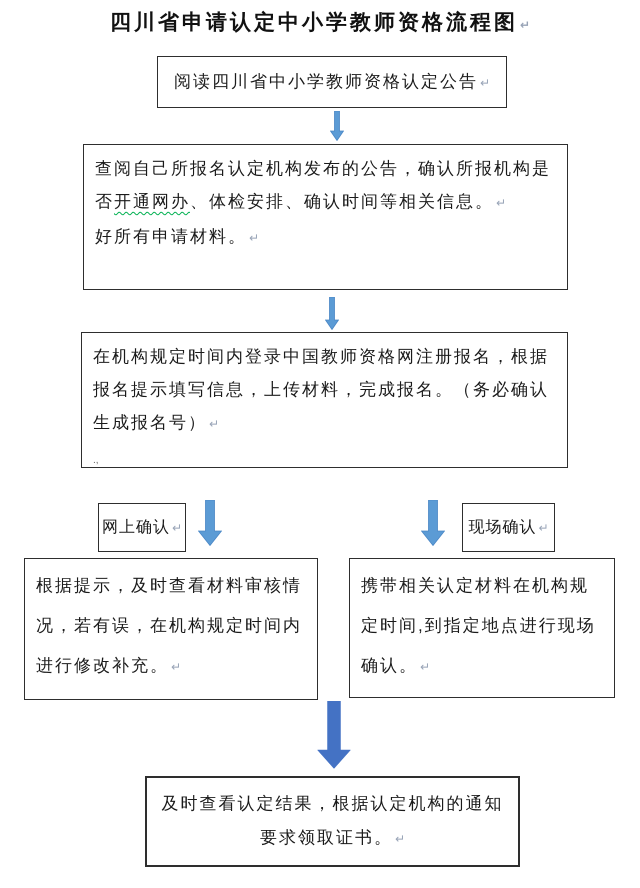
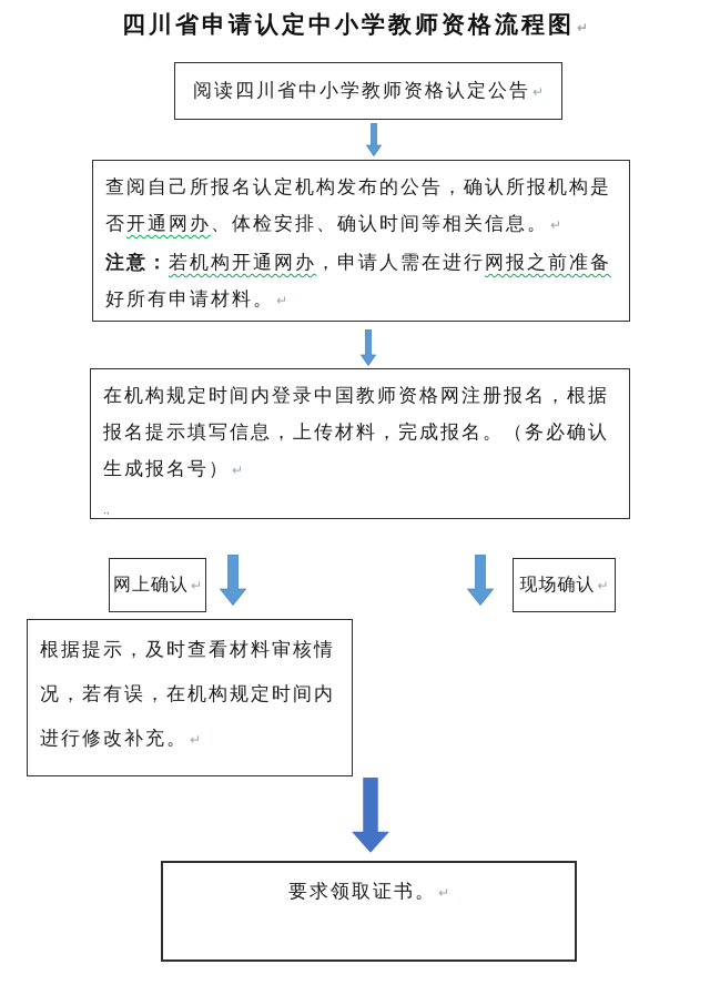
  四川省申请认定中小学教师资格流程图 ↵
  阅读四川省中小学教师资格认定公告 ↵
  查阅自己所报名认定机构发布的公告，确认所报机构是
  否开通网办、体检安排、确认时间等相关信息。 ↵
+ 注意：若机构开通网办，申请人需在进行网报之前准备
  好所有申请材料。 ↵
  在机构规定时间内登录中国教师资格网注册报名，根据
  报名提示填写信息，上传材料，完成报名。（务必确认
  生成报名号） ↵
  .,
  网上确认 ↵
  现场确认 ↵
  根据提示，及时查看材料审核情
  况，若有误，在机构规定时间内
  进行修改补充。 ↵
- 携带相关认定材料在机构规
- 定时间,到指定地点进行现场
- 确认。 ↵
- 及时查看认定结果，根据认定机构的通知
  要求领取证书。 ↵
